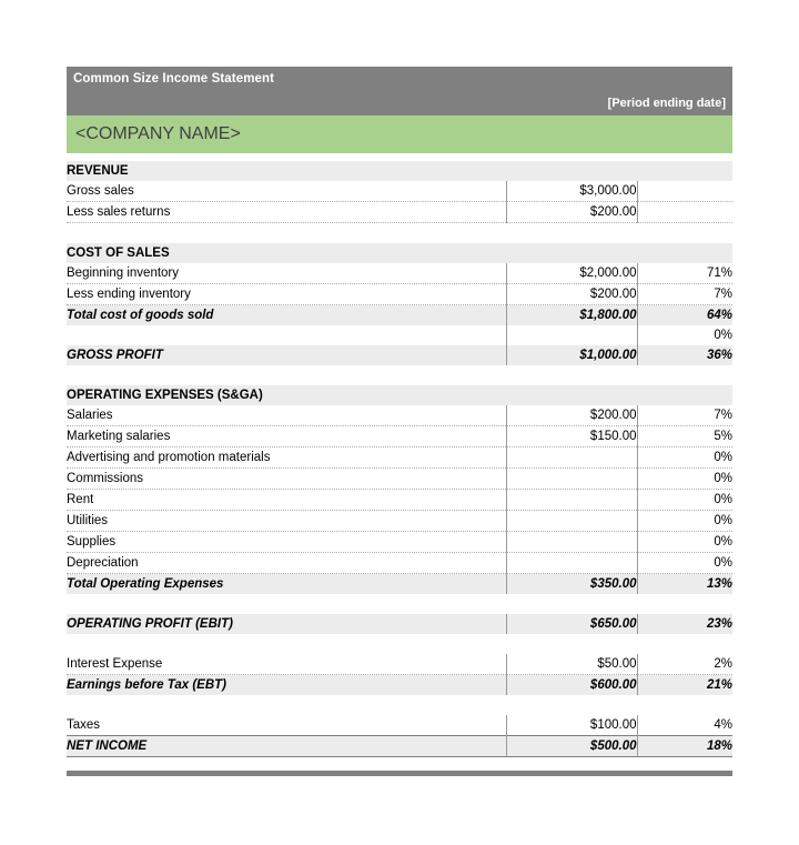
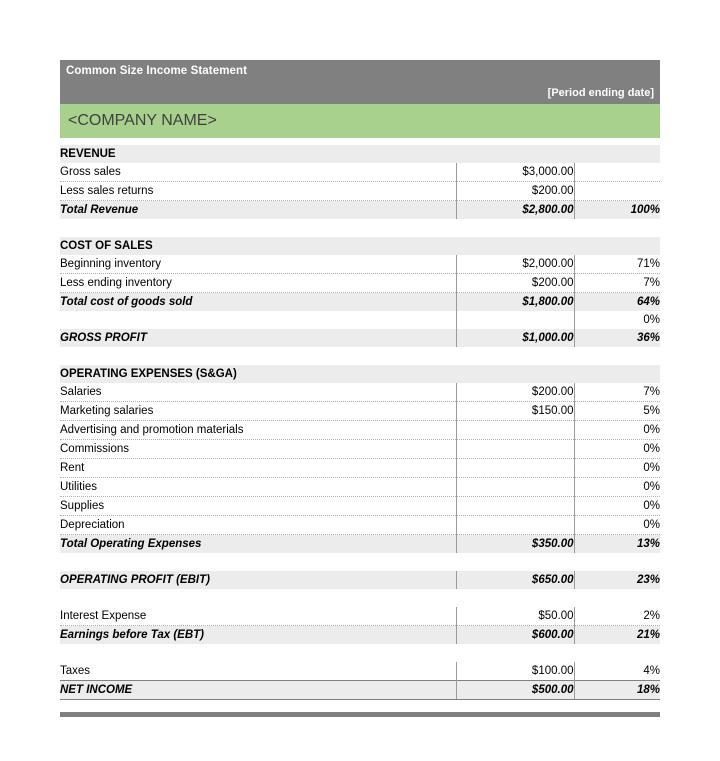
  Common Size Income Statement
  [Period ending date]
  <COMPANY NAME>
  REVENUE
  Gross sales	$3,000.00
  Less sales returns	$200.00
+ Total Revenue	$2,800.00	100%
  COST OF SALES
  Beginning inventory	$2,000.00	71%
  Less ending inventory	$200.00	7%
  Total cost of goods sold	$1,800.00	64%
  		0%
  GROSS PROFIT	$1,000.00	36%
  OPERATING EXPENSES (S&GA)
  Salaries	$200.00	7%
  Marketing salaries	$150.00	5%
  Advertising and promotion materials		0%
  Commissions		0%
  Rent		0%
  Utilities		0%
  Supplies		0%
  Depreciation		0%
  Total Operating Expenses	$350.00	13%
  OPERATING PROFIT (EBIT)	$650.00	23%
  Interest Expense	$50.00	2%
  Earnings before Tax (EBT)	$600.00	21%
  Taxes	$100.00	4%
  NET INCOME	$500.00	18%
